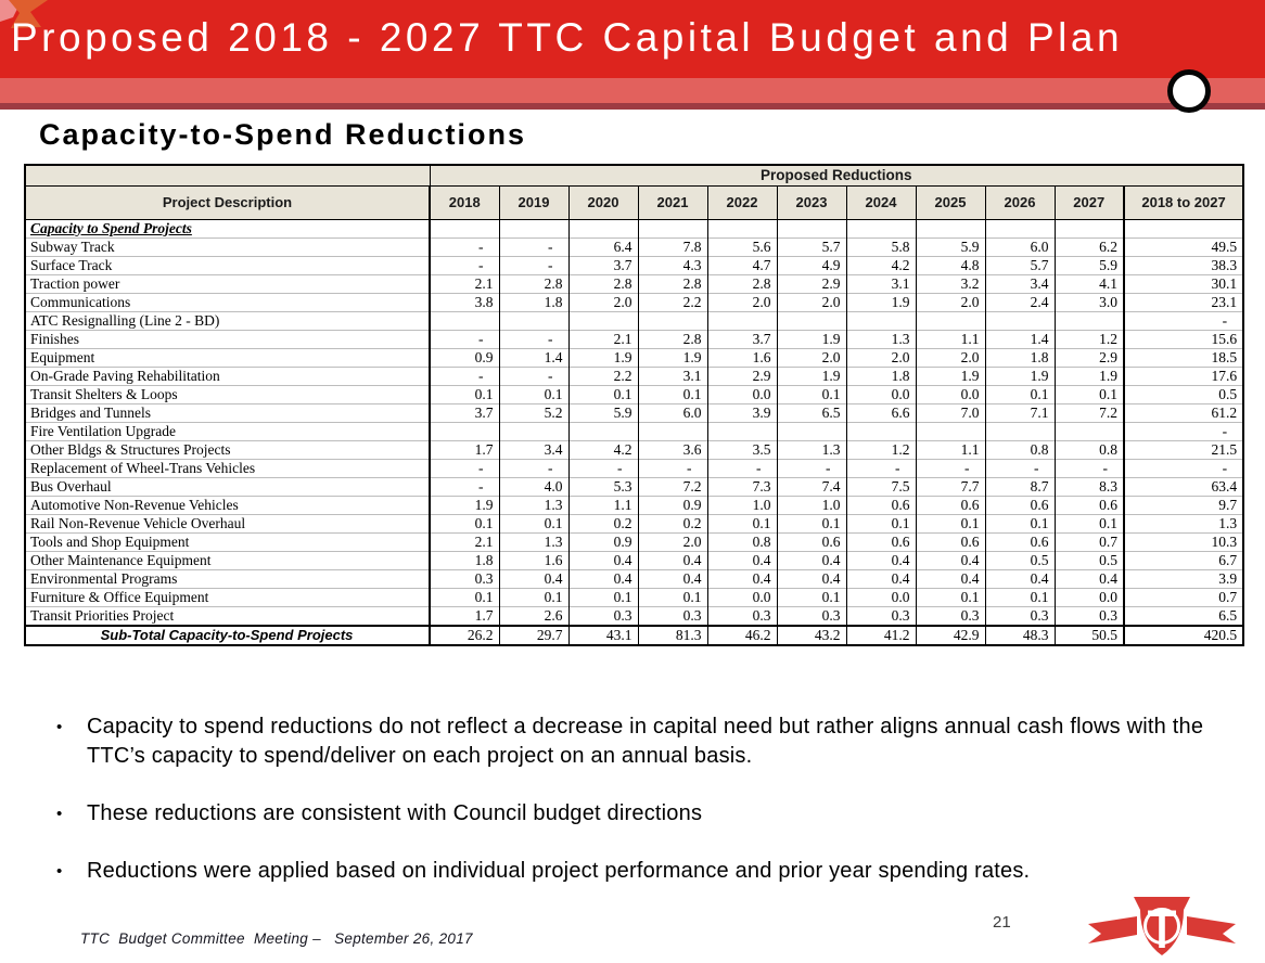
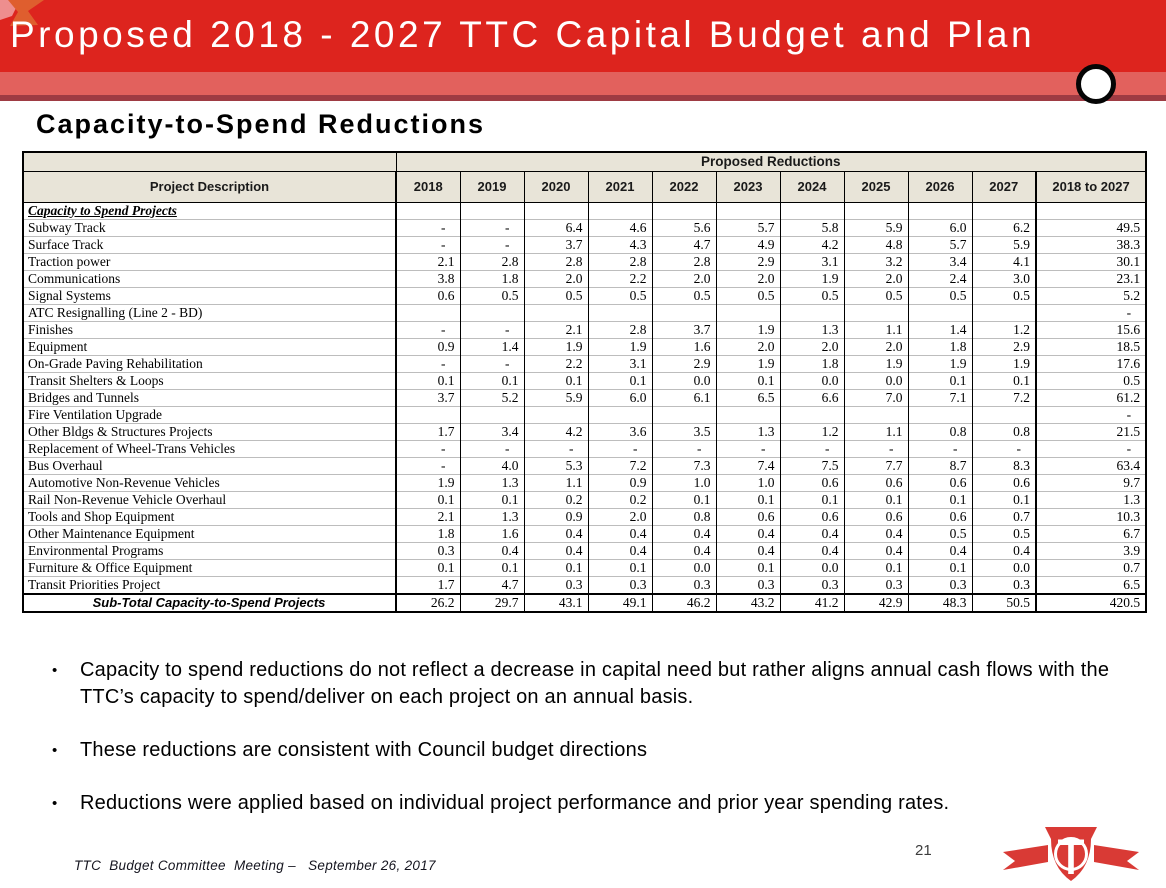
  Proposed 2018 - 2027 TTC Capital Budget and Plan
  Capacity-to-Spend Reductions
  	Proposed Reductions
  Project Description	2018	2019	2020	2021	2022	2023	2024	2025	2026	2027	2018 to 2027
  Capacity to Spend Projects
- Subway Track	-	-	6.4	7.8	5.6	5.7	5.8	5.9	6.0	6.2	49.5
+ Subway Track	-	-	6.4	4.6	5.6	5.7	5.8	5.9	6.0	6.2	49.5
  Surface Track	-	-	3.7	4.3	4.7	4.9	4.2	4.8	5.7	5.9	38.3
  Traction power	2.1	2.8	2.8	2.8	2.8	2.9	3.1	3.2	3.4	4.1	30.1
  Communications	3.8	1.8	2.0	2.2	2.0	2.0	1.9	2.0	2.4	3.0	23.1
+ Signal Systems	0.6	0.5	0.5	0.5	0.5	0.5	0.5	0.5	0.5	0.5	5.2
  ATC Resignalling (Line 2 - BD)											-
  Finishes	-	-	2.1	2.8	3.7	1.9	1.3	1.1	1.4	1.2	15.6
  Equipment	0.9	1.4	1.9	1.9	1.6	2.0	2.0	2.0	1.8	2.9	18.5
  On-Grade Paving Rehabilitation	-	-	2.2	3.1	2.9	1.9	1.8	1.9	1.9	1.9	17.6
  Transit Shelters & Loops	0.1	0.1	0.1	0.1	0.0	0.1	0.0	0.0	0.1	0.1	0.5
- Bridges and Tunnels	3.7	5.2	5.9	6.0	3.9	6.5	6.6	7.0	7.1	7.2	61.2
+ Bridges and Tunnels	3.7	5.2	5.9	6.0	6.1	6.5	6.6	7.0	7.1	7.2	61.2
  Fire Ventilation Upgrade											-
  Other Bldgs & Structures Projects	1.7	3.4	4.2	3.6	3.5	1.3	1.2	1.1	0.8	0.8	21.5
  Replacement of Wheel-Trans Vehicles	-	-	-	-	-	-	-	-	-	-	-
  Bus Overhaul	-	4.0	5.3	7.2	7.3	7.4	7.5	7.7	8.7	8.3	63.4
  Automotive Non-Revenue Vehicles	1.9	1.3	1.1	0.9	1.0	1.0	0.6	0.6	0.6	0.6	9.7
  Rail Non-Revenue Vehicle Overhaul	0.1	0.1	0.2	0.2	0.1	0.1	0.1	0.1	0.1	0.1	1.3
  Tools and Shop Equipment	2.1	1.3	0.9	2.0	0.8	0.6	0.6	0.6	0.6	0.7	10.3
  Other Maintenance Equipment	1.8	1.6	0.4	0.4	0.4	0.4	0.4	0.4	0.5	0.5	6.7
  Environmental Programs	0.3	0.4	0.4	0.4	0.4	0.4	0.4	0.4	0.4	0.4	3.9
  Furniture & Office Equipment	0.1	0.1	0.1	0.1	0.0	0.1	0.0	0.1	0.1	0.0	0.7
- Transit Priorities Project	1.7	2.6	0.3	0.3	0.3	0.3	0.3	0.3	0.3	0.3	6.5
+ Transit Priorities Project	1.7	4.7	0.3	0.3	0.3	0.3	0.3	0.3	0.3	0.3	6.5
- Sub-Total Capacity-to-Spend Projects	26.2	29.7	43.1	81.3	46.2	43.2	41.2	42.9	48.3	50.5	420.5
+ Sub-Total Capacity-to-Spend Projects	26.2	29.7	43.1	49.1	46.2	43.2	41.2	42.9	48.3	50.5	420.5
  •
  Capacity to spend reductions do not reflect a decrease in capital need but rather aligns annual cash flows with the TTC’s capacity to spend/deliver on each project on an annual basis.
  •
  These reductions are consistent with Council budget directions
  •
  Reductions were applied based on individual project performance and prior year spending rates.
  TTC Budget Committee Meeting – September 26, 2017
  21
